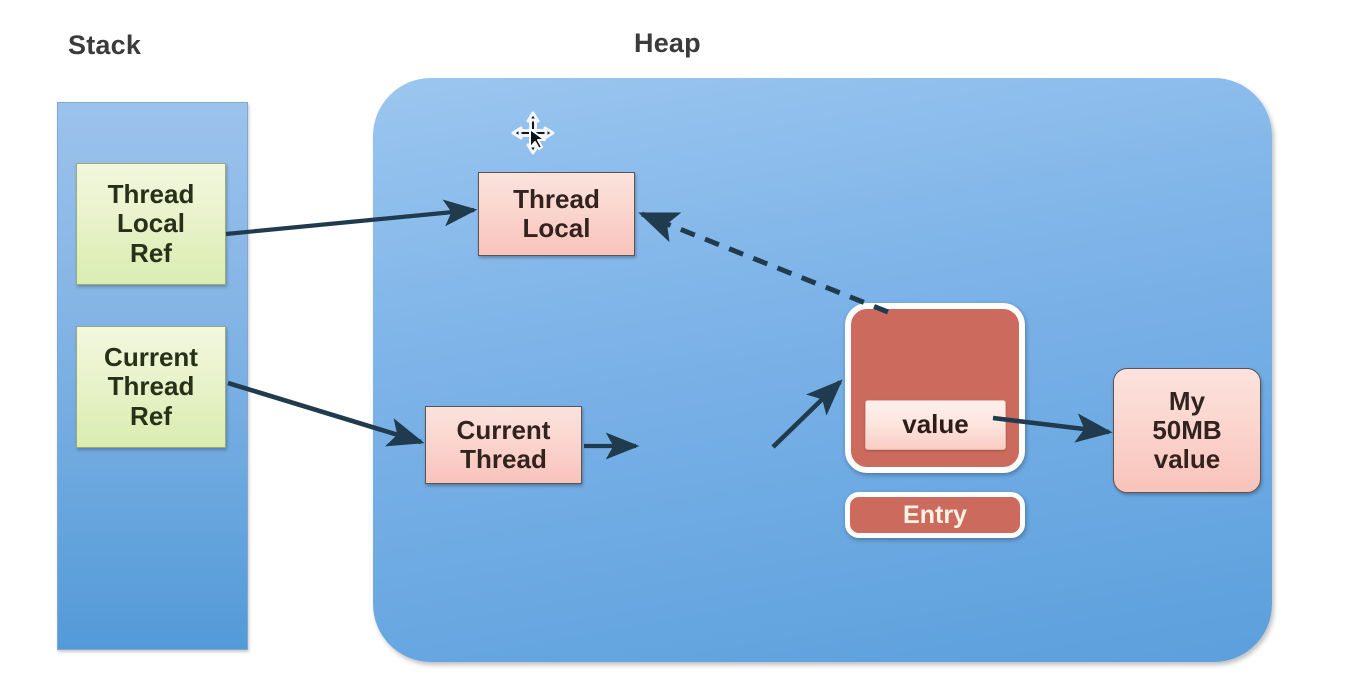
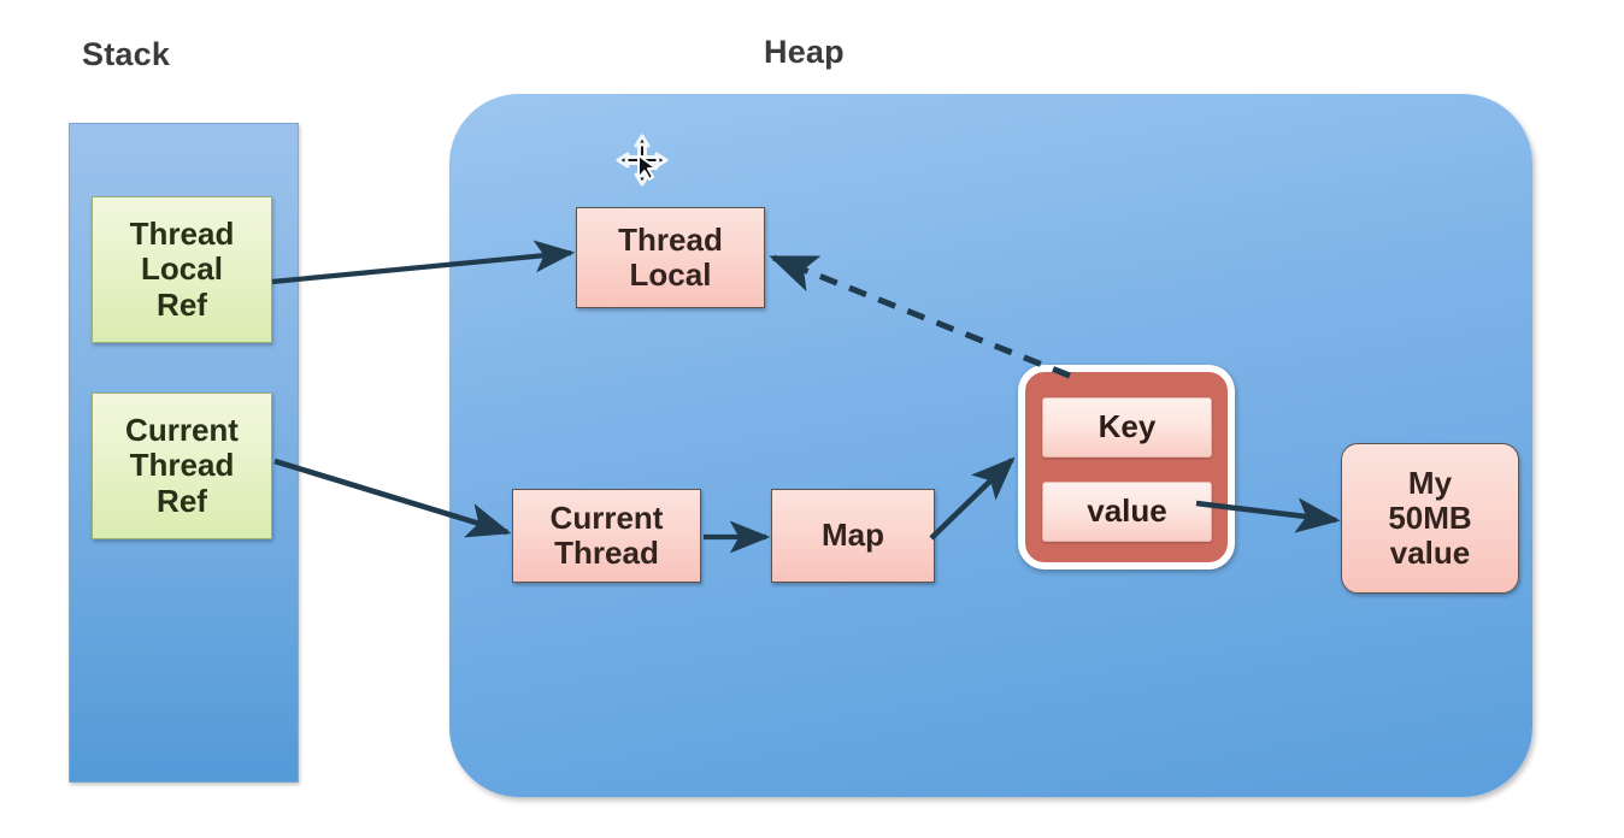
  Stack
  Heap
  Thread
  Local
  Ref
  Current
  Thread
  Ref
  Thread
  Local
  Current
  Thread
+ Map
+ Key
  value
- Entry
  My
  50MB
  value
